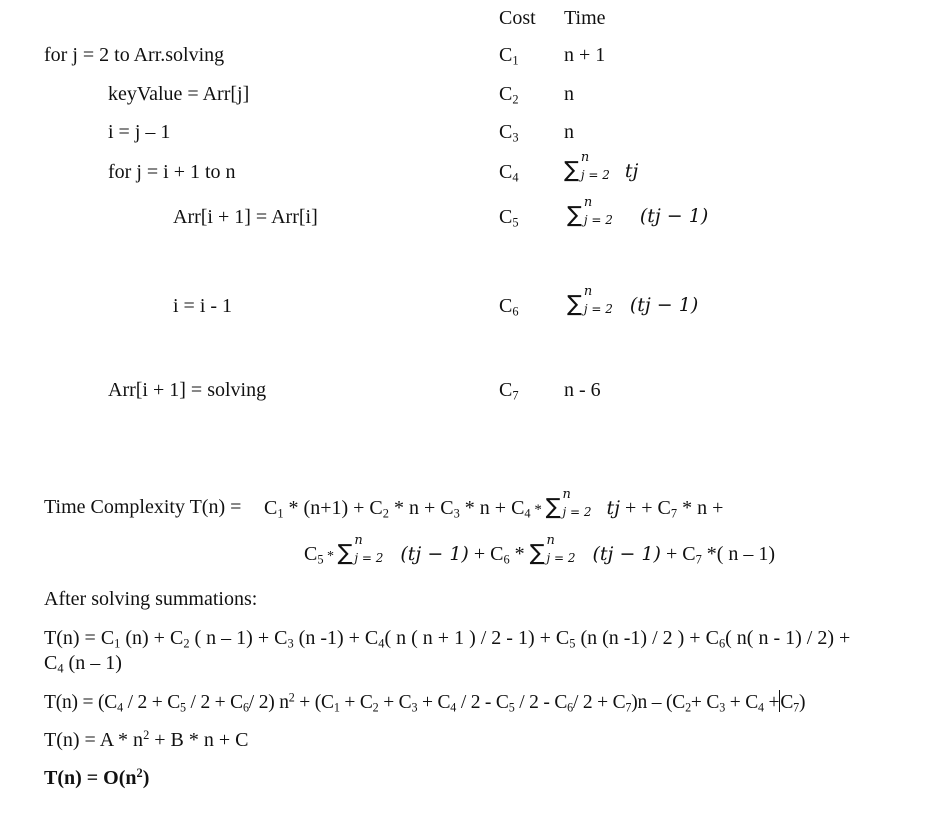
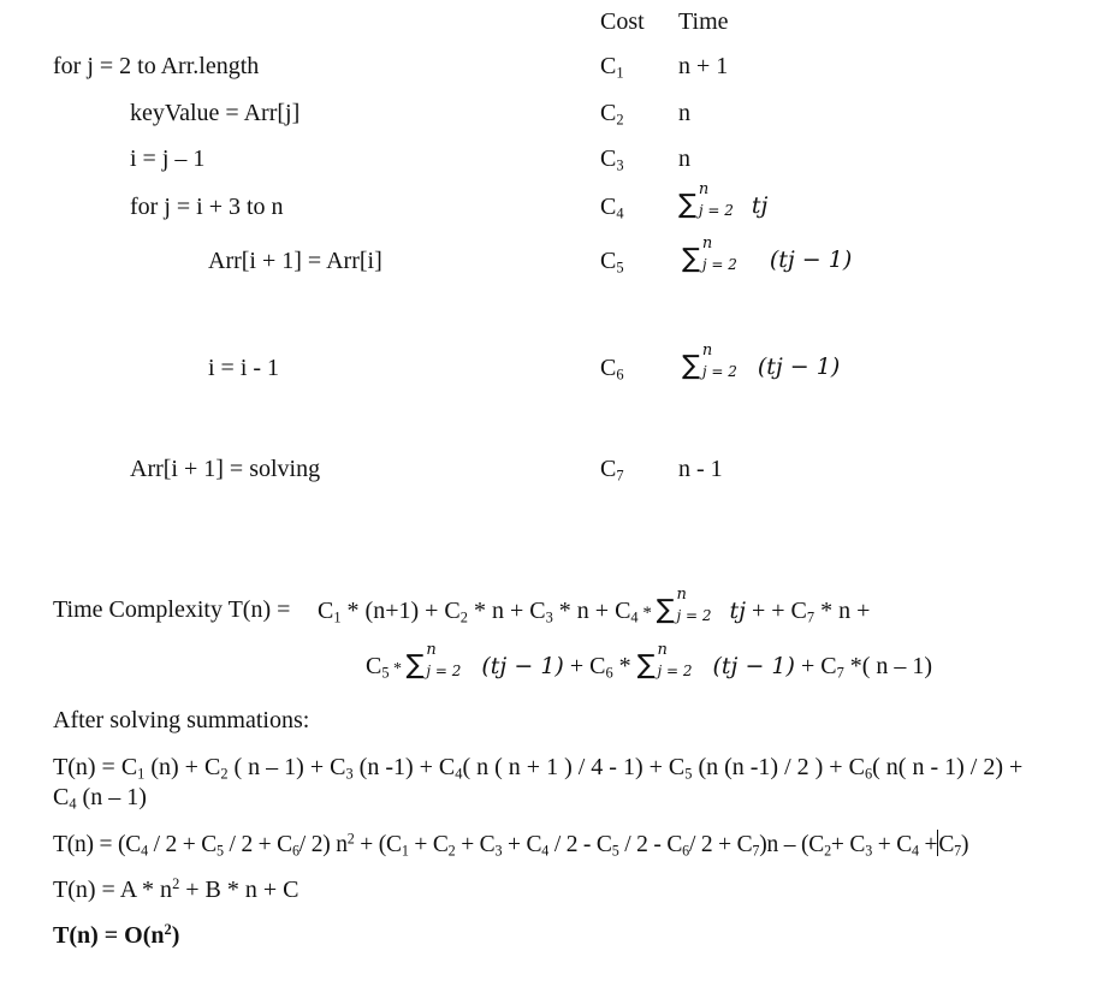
  Cost
  Time
- for j = 2 to Arr.solving
+ for j = 2 to Arr.length
  C1
  n + 1
  keyValue = Arr[j]
  C2
  n
  i = j – 1
  C3
  n
- for j = i + 1 to n
+ for j = i + 3 to n
  C4
  ∑
  n
  j = 2
  tj
  Arr[i + 1] = Arr[i]
  C5
  ∑
  n
  j = 2
  (tj − 1)
  i = i - 1
  C6
  ∑
  n
  j = 2
  (tj − 1)
  Arr[i + 1] = solving
  C7
- n - 6
+ n - 1
  Time Complexity T(n) =
  C1 * (n+1) + C2 * n + C3 * n + C4 * ∑
  n
  j = 2
  tj + + C7 * n +
  C5 * ∑
  n
  j = 2
  (tj − 1) + C6 * ∑
  n
  j = 2
  (tj − 1) + C7 *( n – 1)
  After solving summations:
- T(n) = C1 (n) + C2 ( n – 1) + C3 (n -1) + C4( n ( n + 1 ) / 2 - 1) + C5 (n (n -1) / 2 ) + C6( n( n - 1) / 2) +
+ T(n) = C1 (n) + C2 ( n – 1) + C3 (n -1) + C4( n ( n + 1 ) / 4 - 1) + C5 (n (n -1) / 2 ) + C6( n( n - 1) / 2) +
  C4 (n – 1)
  T(n) = (C4 / 2 + C5 / 2 + C6/ 2) n2 + (C1 + C2 + C3 + C4 / 2 - C5 / 2 - C6/ 2 + C7)n – (C2+ C3 + C4 +C7)
  T(n) = A * n2 + B * n + C
  T(n) = O(n2)
